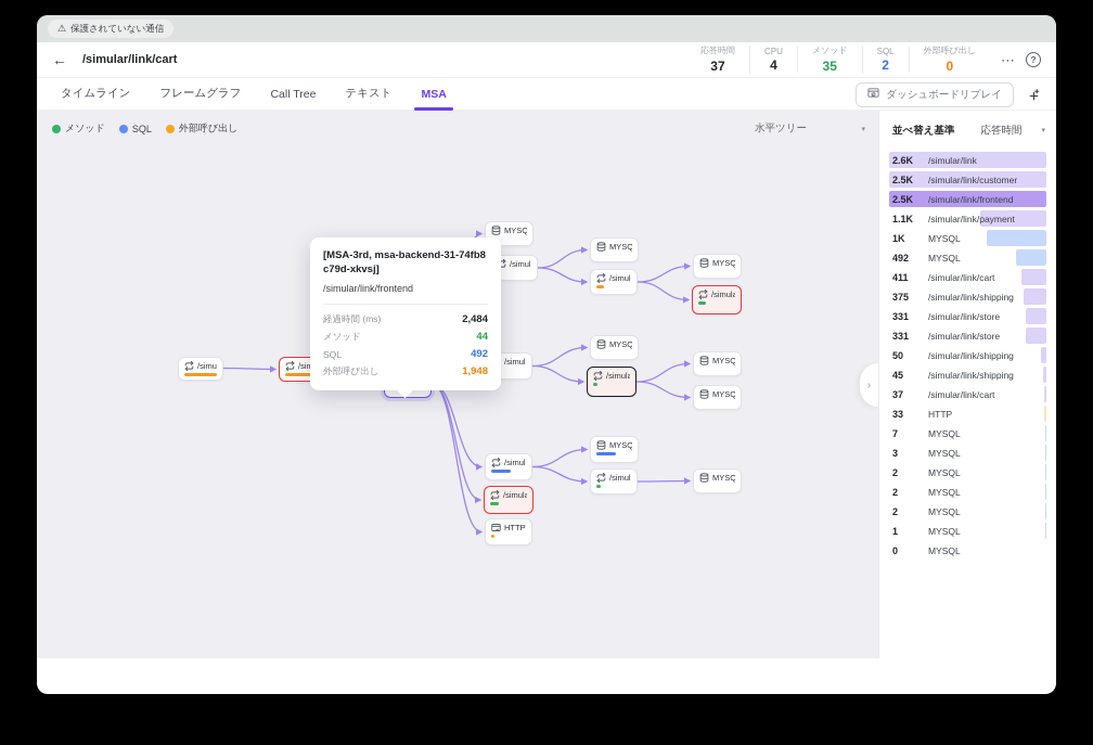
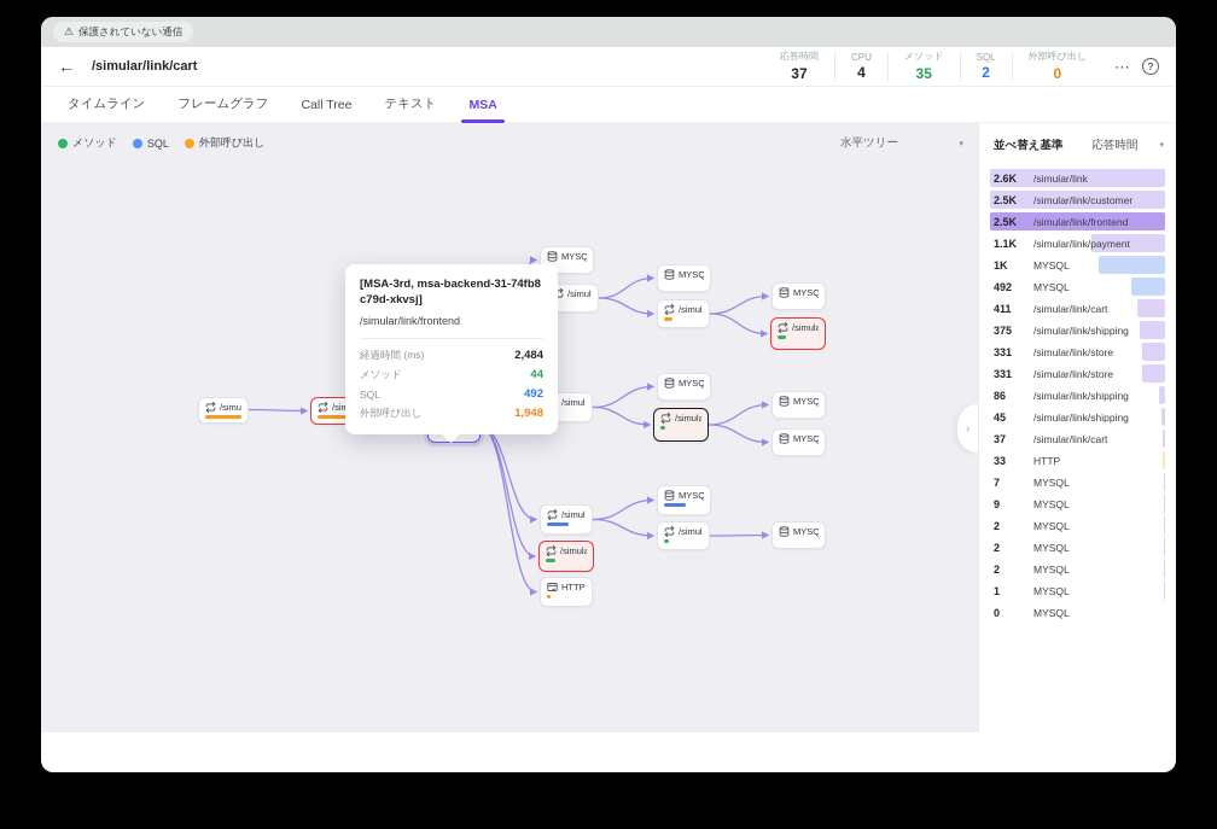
  ⚠
  保護されていない通信
  ←
  /simular/link/cart
  応答時間
  37
  CPU
  4
  メソッド
  35
  SQL
  2
  外部呼び出し
  0
  ⋯
  ?
  タイムライン
  フレームグラフ
  Call Tree
  テキスト
  MSA
- ダッシュボードリプレイ
  メソッド
  SQL
  外部呼び出し
  水平ツリー
  MYSQ
  MYSQ
  MYSQ
  /simula
  MYSQ
  /simula
  MYSQ
  MYSQ
  MYSQ
  MYSQ
  /simula
  HTTP
  [MSA-3rd, msa-backend-31-74fb8c79d-xkvsj]
  /simular/link/frontend
  経過時間 (ms)
  2,484
  メソッド
  44
  SQL
  492
  外部呼び出し
  1,948
  ›
  並べ替え基準
  応答時間
  2.6K
  /simular/link
  2.5K
  /simular/link/customer
  2.5K
  /simular/link/frontend
  1.1K
  /simular/link/payment
  1K
  MYSQL
  492
  MYSQL
  411
  /simular/link/cart
  375
  /simular/link/shipping
  331
  /simular/link/store
  331
  /simular/link/store
- 50
+ 86
  /simular/link/shipping
  45
  /simular/link/shipping
  37
  /simular/link/cart
  33
  HTTP
  7
  MYSQL
- 3
+ 9
  MYSQL
  2
  MYSQL
  2
  MYSQL
  2
  MYSQL
  1
  MYSQL
  0
  MYSQL
